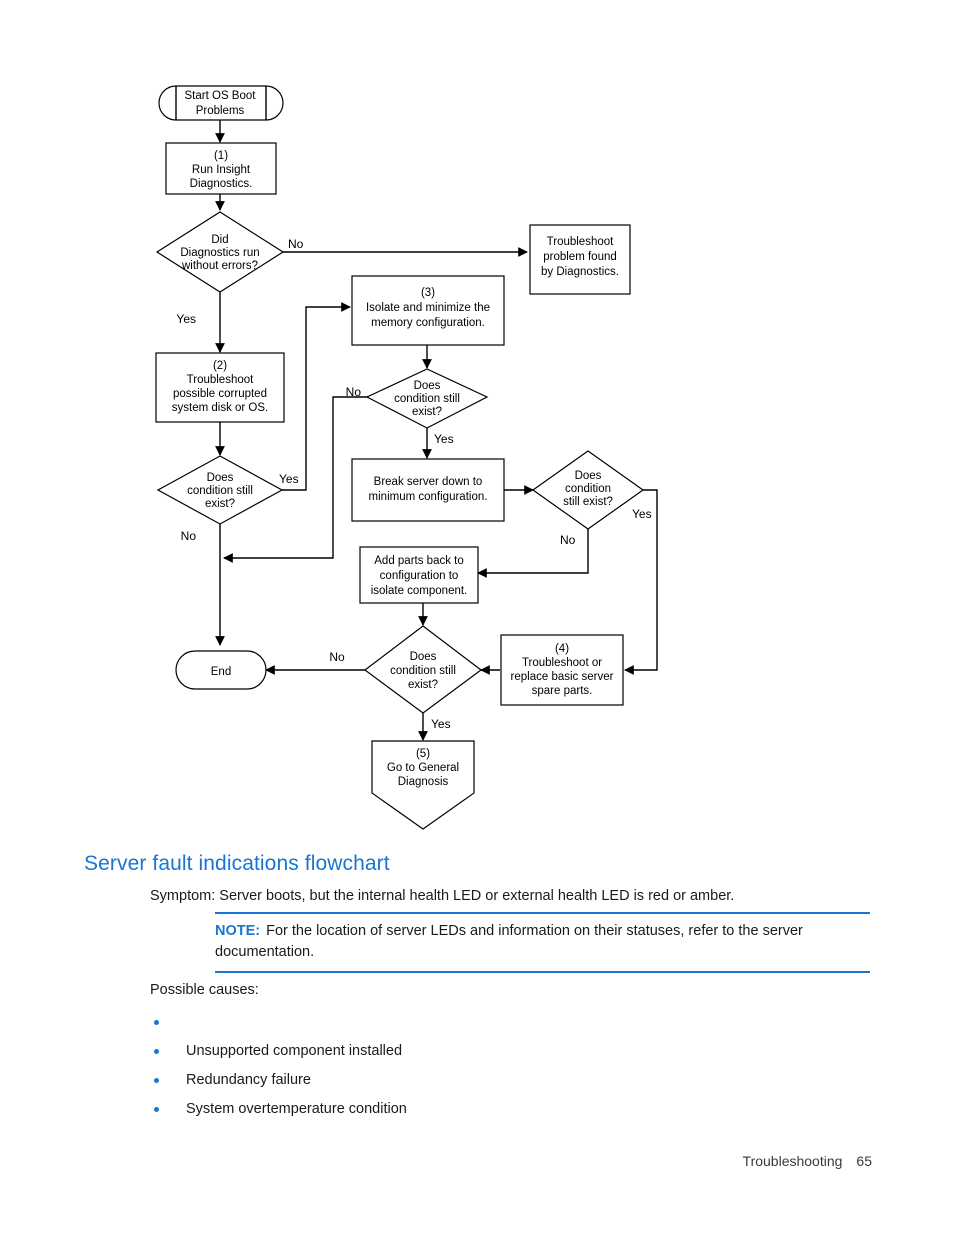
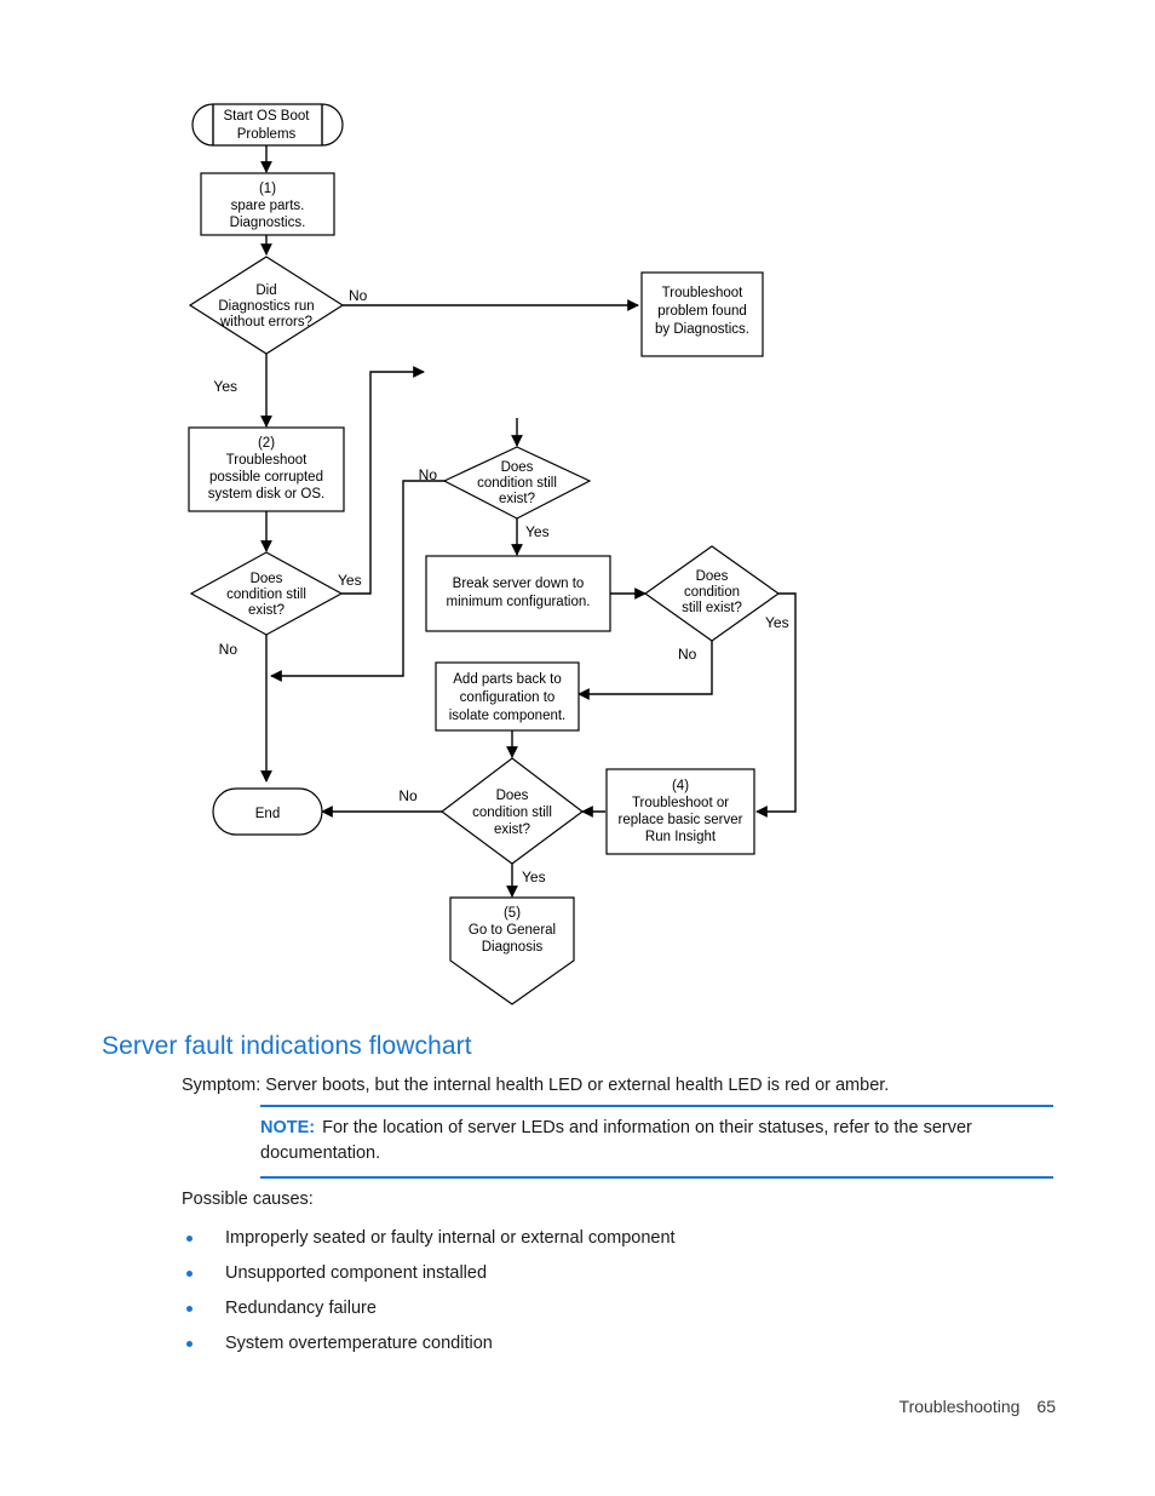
  No
  Yes
  Yes
  No
  No
  Yes
  Yes
  No
  No
  Yes
  Start OS Boot
  Problems
  (1)
- Run Insight
+ spare parts.
  Diagnostics.
  Did
  Diagnostics run
  without errors?
  Troubleshoot
  problem found
  by Diagnostics.
- (3)
- Isolate and minimize the
- memory configuration.
  (2)
  Troubleshoot
  possible corrupted
  system disk or OS.
  Does
  condition still
  exist?
  Does
  condition still
  exist?
  Break server down to
  minimum configuration.
  Does
  condition
  still exist?
  Add parts back to
  configuration to
  isolate component.
  Does
  condition still
  exist?
  (4)
  Troubleshoot or
  replace basic server
- spare parts.
+ Run Insight
  End
  (5)
  Go to General
  Diagnosis
  Server fault indications flowchart
  Symptom: Server boots, but the internal health LED or external health LED is red or amber.
  NOTE: For the location of server LEDs and information on their statuses, refer to the server documentation.
  Possible causes:
+ Improperly seated or faulty internal or external component
  Unsupported component installed
  Redundancy failure
  System overtemperature condition
  Troubleshooting 65
